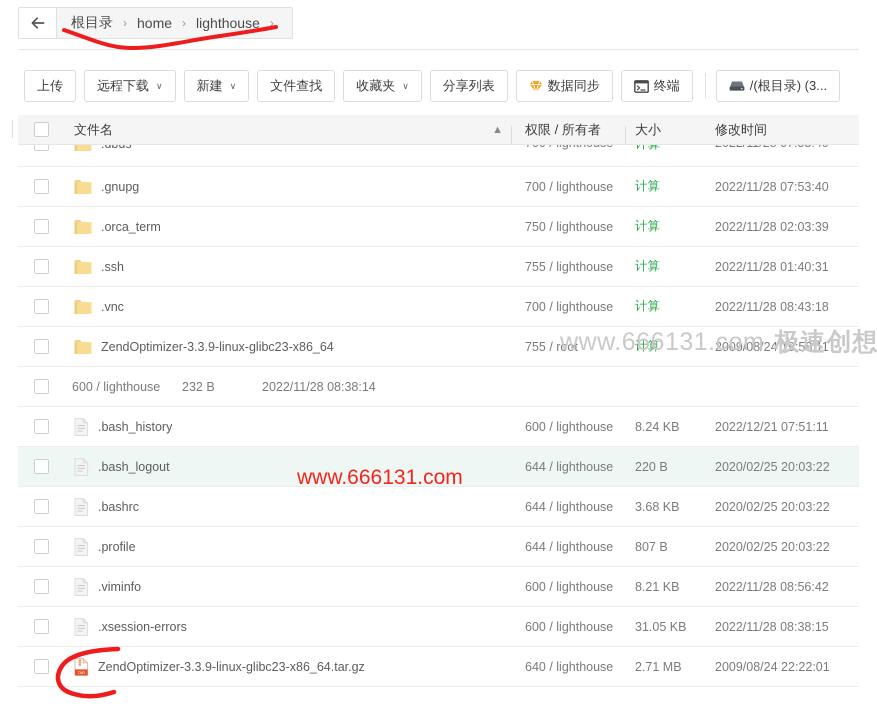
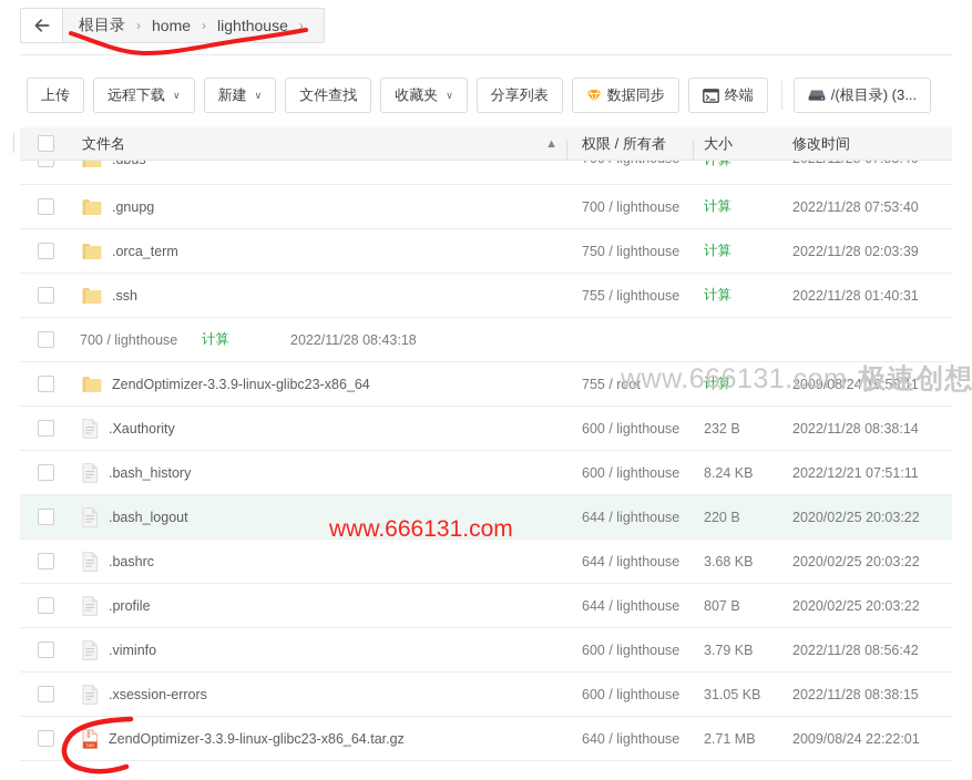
  根目录
  ›
  home
  ›
  lighthouse
  ›
  上传
  远程下载
  ∨
  新建
  ∨
  文件查找
  收藏夹
  ∨
  分享列表
  数据同步
  终端
  /(根目录) (3...
  文件名
  ▲
  权限 / 所有者
  大小
  修改时间
  .gnupg
  700 / lighthouse
  计算
  2022/11/28 07:53:40
  .orca_term
  750 / lighthouse
  计算
  2022/11/28 02:03:39
  .ssh
  755 / lighthouse
  计算
  2022/11/28 01:40:31
- .vnc
  700 / lighthouse
  计算
  2022/11/28 08:43:18
  ZendOptimizer-3.3.9-linux-glibc23-x86_64
  755 / root
  计算
  2009/08/24 19:58:11
+ .Xauthority
  600 / lighthouse
  232 B
  2022/11/28 08:38:14
  .bash_history
  600 / lighthouse
  8.24 KB
  2022/12/21 07:51:11
  .bash_logout
  644 / lighthouse
  220 B
  2020/02/25 20:03:22
  .bashrc
  644 / lighthouse
  3.68 KB
  2020/02/25 20:03:22
  .profile
  644 / lighthouse
  807 B
  2020/02/25 20:03:22
  .viminfo
  600 / lighthouse
- 8.21 KB
+ 3.79 KB
  2022/11/28 08:56:42
  .xsession-errors
  600 / lighthouse
  31.05 KB
  2022/11/28 08:38:15
  ZendOptimizer-3.3.9-linux-glibc23-x86_64.tar.gz
  640 / lighthouse
  2.71 MB
  2009/08/24 22:22:01
  www.666131.com 极速创想
  www.666131.com
